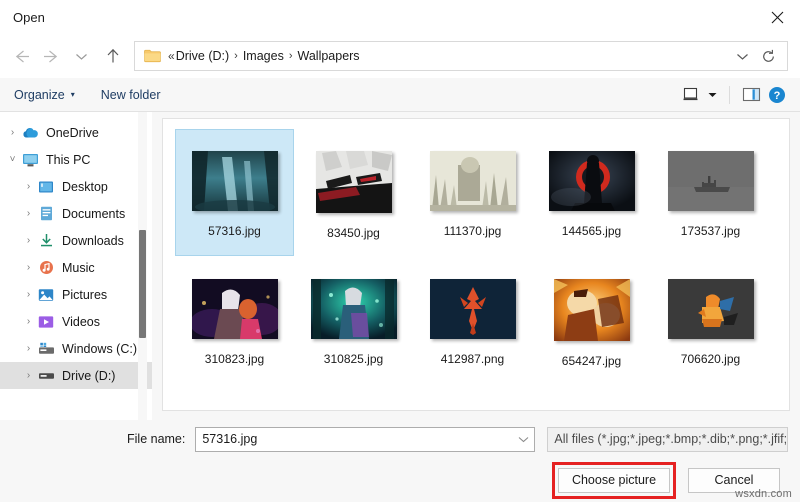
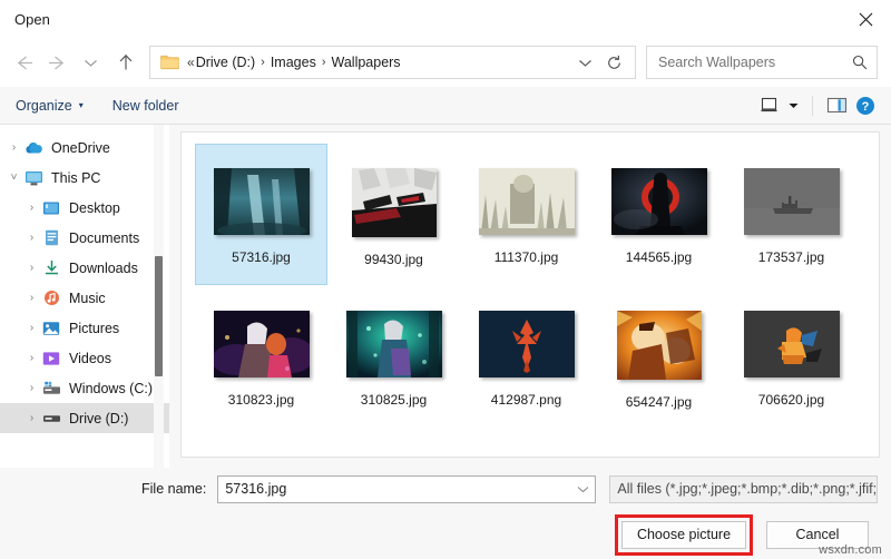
  Open
  «
  Drive (D:)
  ›
  Images
  ›
  Wallpapers
+ Search Wallpapers
  Organize
  ▾
  New folder
  ?
  ›
  OneDrive
  ˅
  This PC
  ›
  Desktop
  ›
  Documents
  ›
  Downloads
  ›
  Music
  ›
  Pictures
  ›
  Videos
  ›
  Windows (C:)
  ›
  Drive (D:)
  57316.jpg
- 83450.jpg
+ 99430.jpg
  111370.jpg
  144565.jpg
  173537.jpg
  310823.jpg
  310825.jpg
  412987.png
  654247.jpg
  706620.jpg
  File name:
  57316.jpg
  All files (*.jpg;*.jpeg;*.bmp;*.dib;*.png;*.jfif;
  Choose picture
  Cancel
  wsxdn.com
